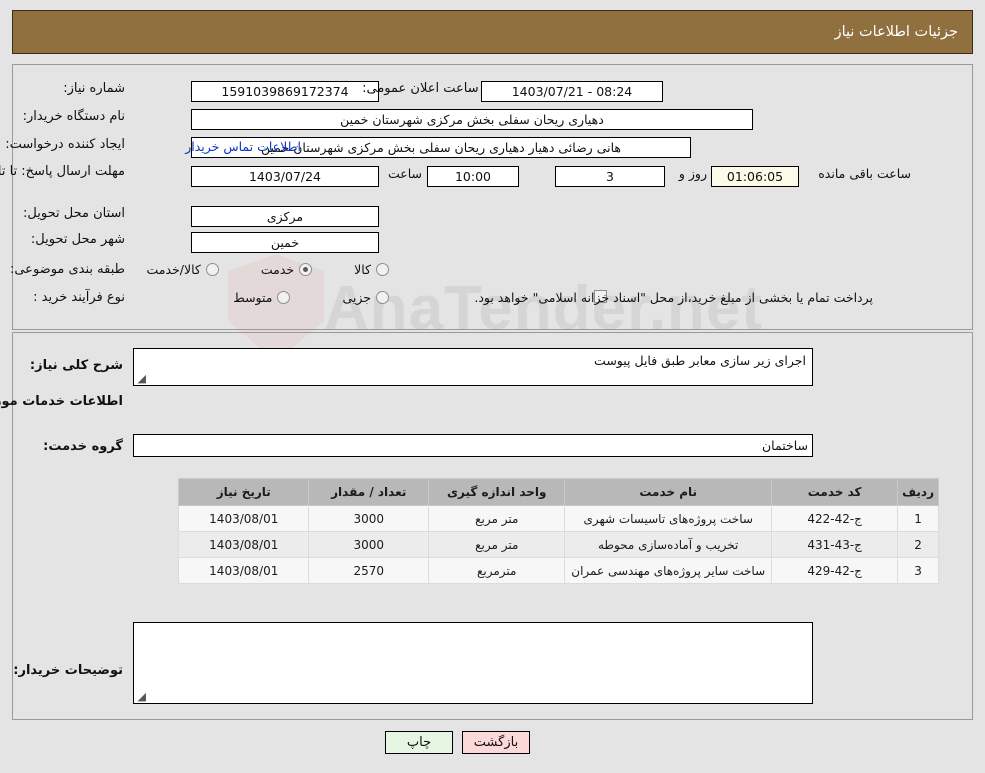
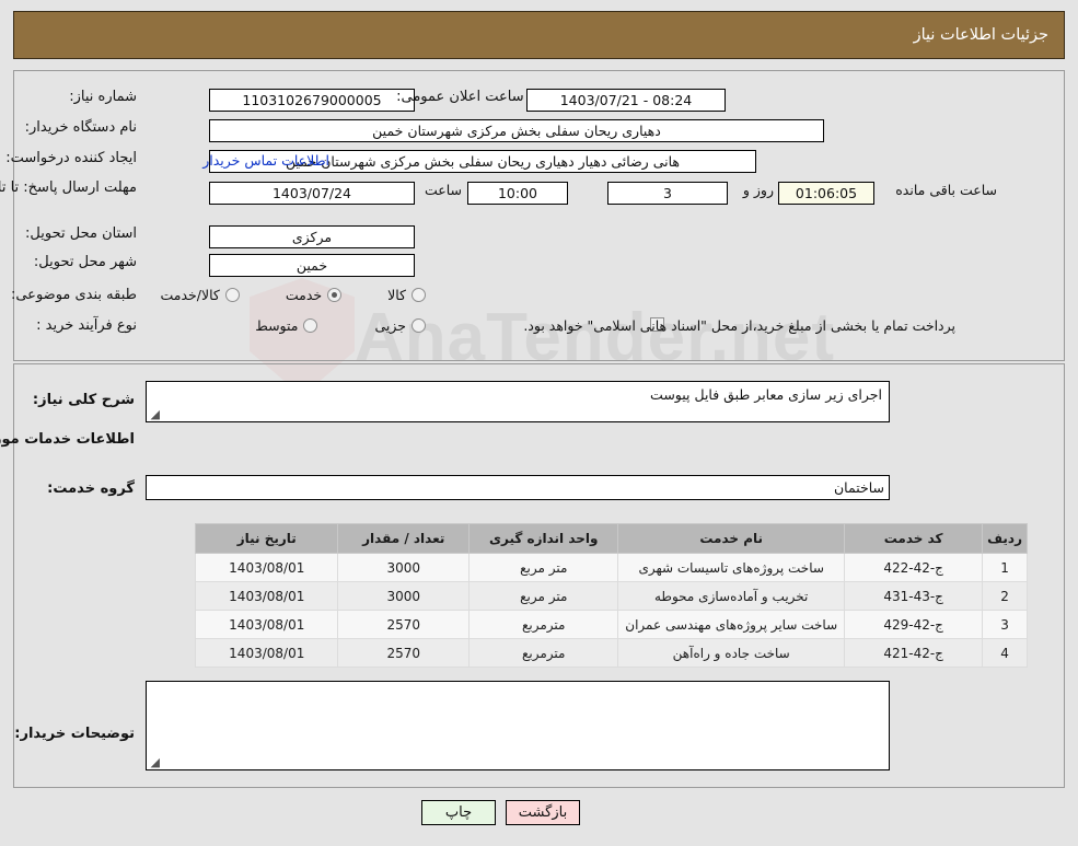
  AnaTender.net
  جزئیات اطلاعات نیاز
  شماره نیاز:
- 1591039869172374
+ 1103102679000005
  ساعت اعلان عمومی:
  08:24 - 1403/07/21
  نام دستگاه خریدار:
  دهیاری ریحان سفلی بخش مرکزی شهرستان خمین
  ایجاد کننده درخواست:
  هانی رضائی دهیار دهیاری ریحان سفلی بخش مرکزی شهرستان خمین
  اطلاعات تماس خریدار
  مهلت ارسال پاسخ: تا ت
  1403/07/24
  ساعت
  10:00
  3
  روز و
  01:06:05
  ساعت باقی مانده
  استان محل تحویل:
  مرکزی
  شهر محل تحویل:
  خمین
  طبقه بندی موضوعی:
  کالا
  خدمت
  کالا/خدمت
  نوع فرآیند خرید :
  جزیی
  متوسط
- پرداخت تمام یا بخشی از مبلغ خرید،از محل "اسناد خزانه اسلامی" خواهد بود.
+ پرداخت تمام یا بخشی از مبلغ خرید،از محل "اسناد هانی اسلامی" خواهد بود.
  شرح کلی نیاز:
  اجرای زیر سازی معابر طبق فایل پیوست
  ◢
  اطلاعات خدمات مو
  گروه خدمت:
  ساختمان
  ردیف	کد خدمت	نام خدمت	واحد اندازه گیری	تعداد / مقدار	تاریخ نیاز
  1	ج-42-422	ساخت پروژه‌های تاسیسات شهری	متر مربع	3000	1403/08/01
  2	ج-43-431	تخریب و آماده‌سازی محوطه	متر مربع	3000	1403/08/01
  3	ج-42-429	ساخت سایر پروژه‌های مهندسی عمران	مترمربع	2570	1403/08/01
+ 4	ج-42-421	ساخت جاده و راهآهن	مترمربع	2570	1403/08/01
  توضیحات خریدار:
  ◢
  چاپ
  بازگشت
